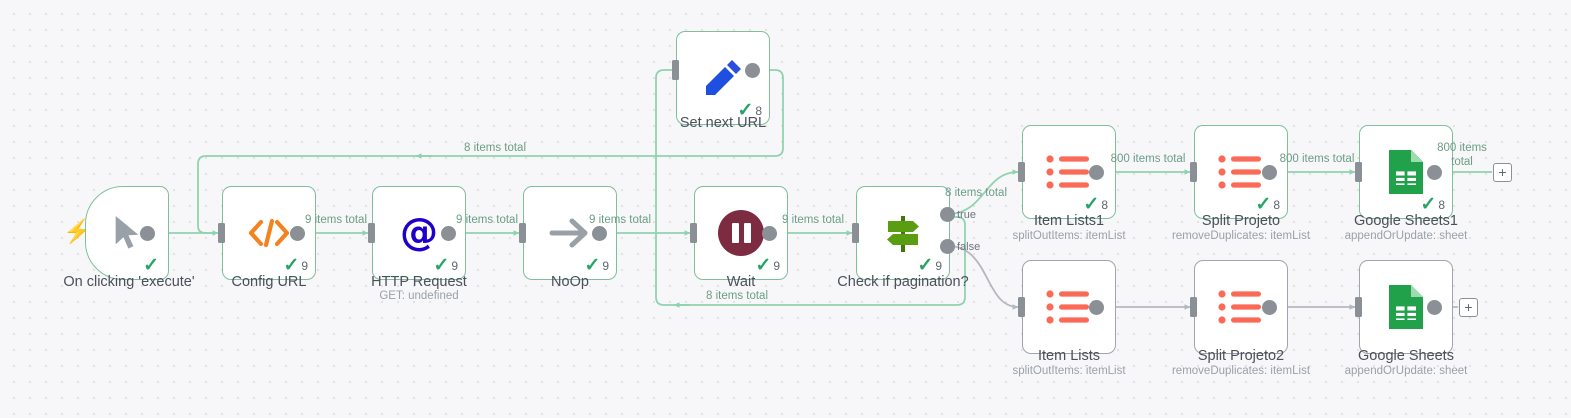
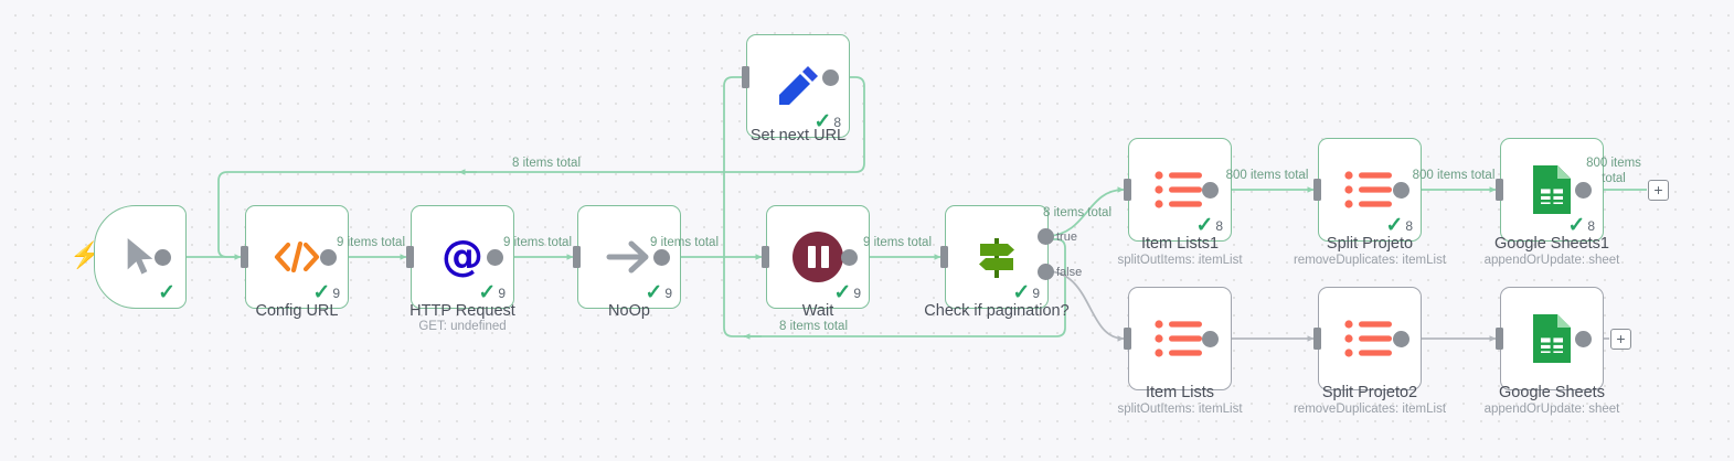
  ⚡
  ✓
- On clicking 'execute'
  ✓
  9
  Config URL
  9 items total
  @
  ✓
  9
  HTTP Request
  GET: undefined
  9 items total
  ✓
  9
  NoOp
  9 items total
  ✓
  9
  Wait
  9 items total
  ✓
  9
  true
  false
  Check if pagination?
  8 items total
  ✓
  8
  Set next URL
  8 items total
  8 items total
  ✓
  8
  Item Lists1
  splitOutItems: itemList
  800 items total
  ✓
  8
  Split Projeto
  removeDuplicates: itemList
  800 items total
  ✓
  8
  Google Sheets1
  appendOrUpdate: sheet
  800 items
  total
  +
  Item Lists
  splitOutItems: itemList
  Split Projeto2
  removeDuplicates: itemList
  Google Sheets
  appendOrUpdate: sheet
  +
